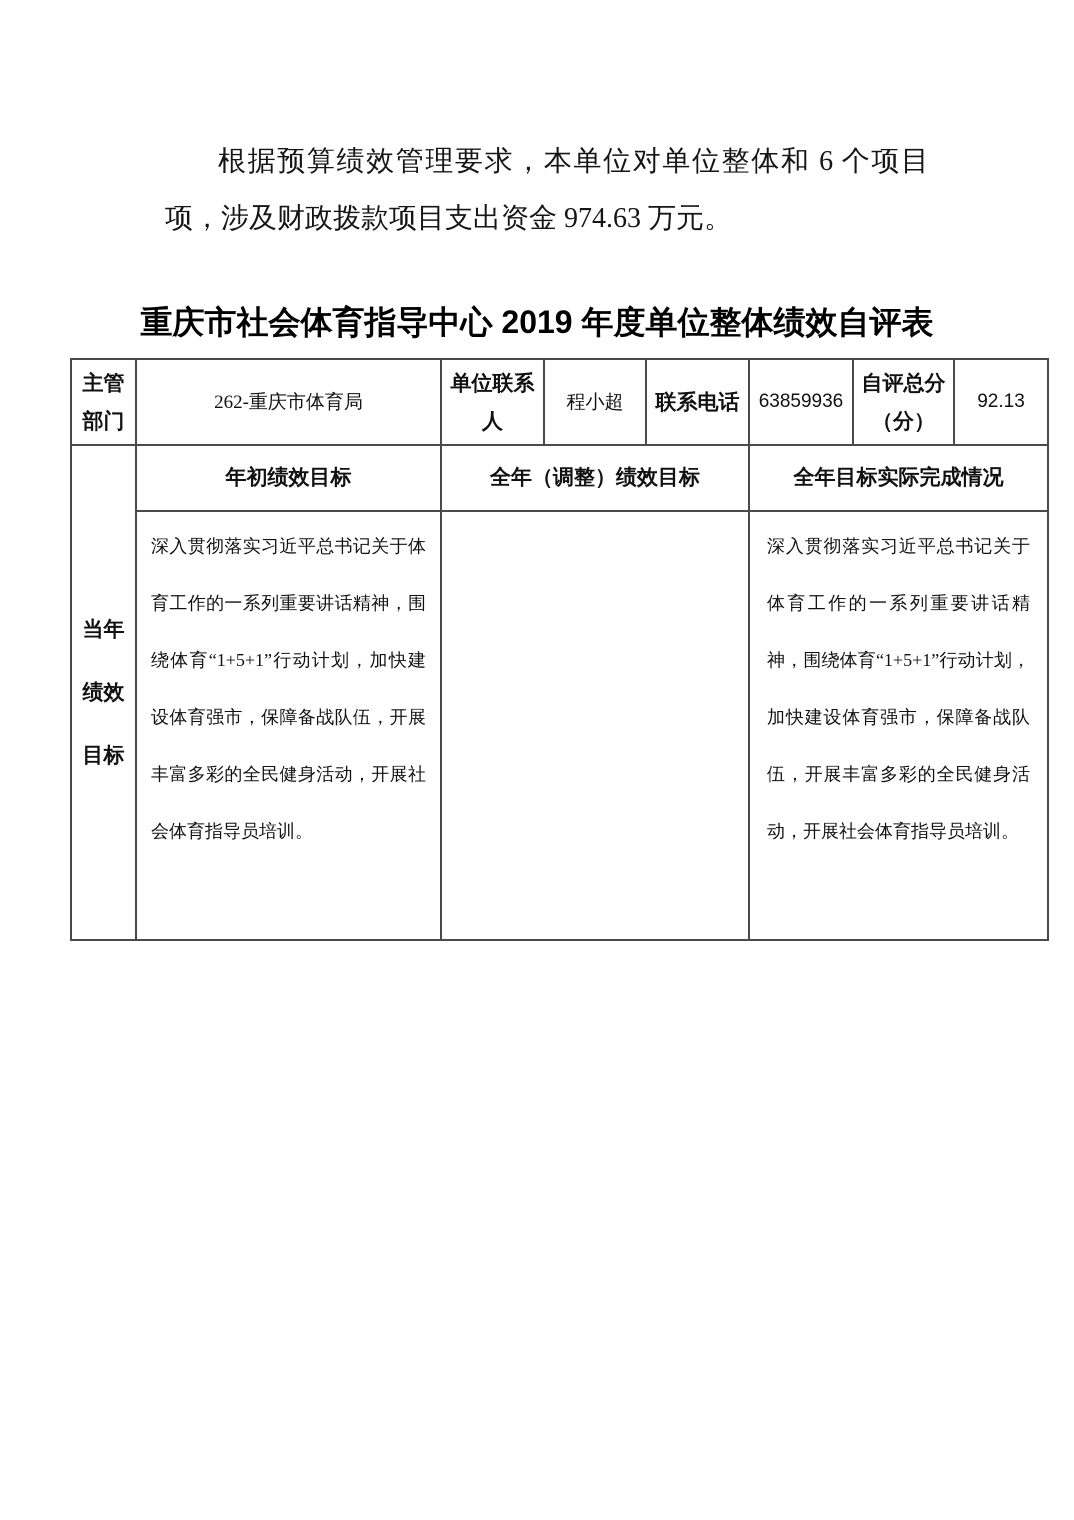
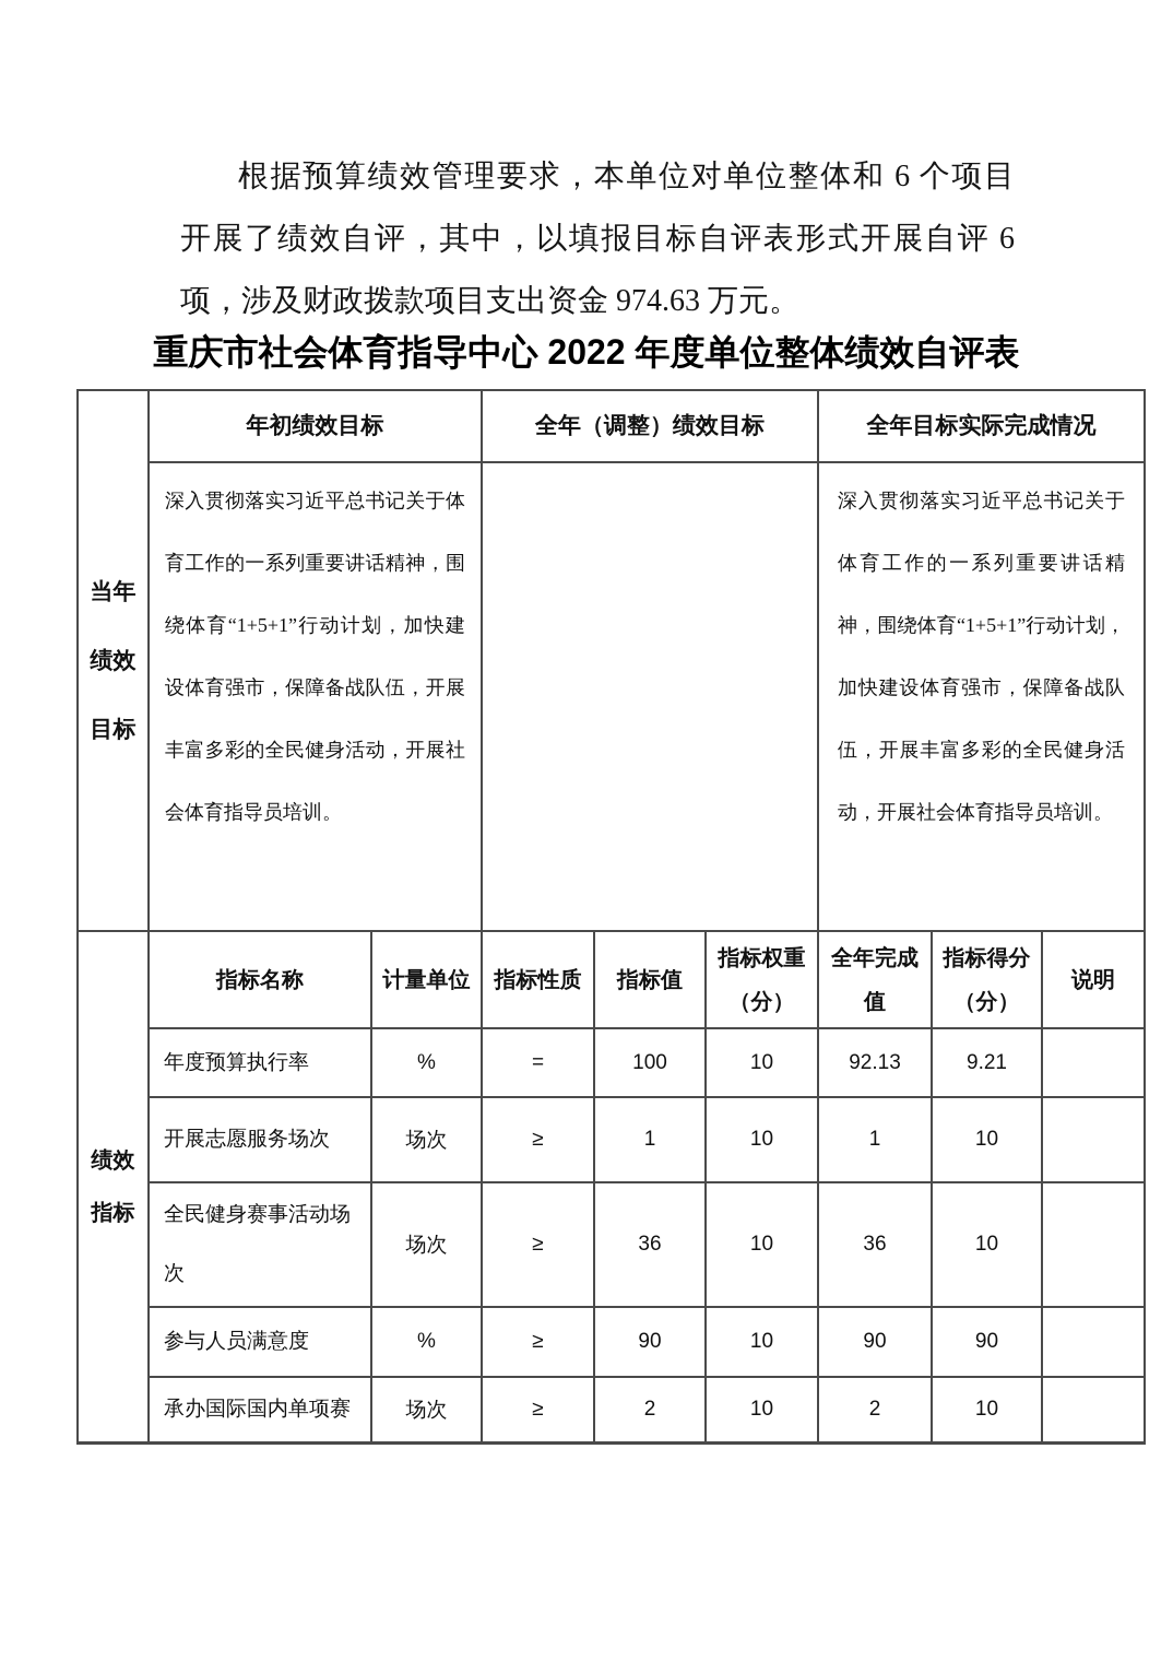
  根据预算绩效管理要求，本单位对单位整体和 6 个项目
+ 开展了绩效自评，其中，以填报目标自评表形式开展自评 6
  项，涉及财政拨款项目支出资金 974.63 万元。
- 重庆市社会体育指导中心 2019 年度单位整体绩效自评表
+ 重庆市社会体育指导中心 2022 年度单位整体绩效自评表
- 主管部门	262-重庆市体育局	单位联系人	程小超	联系电话	63859936	自评总分（分）	92.13
  当年绩效目标	年初绩效目标	全年（调整）绩效目标	全年目标实际完成情况
  深入贯彻落实习近平总书记关于体育工作的一系列重要讲话精神，围绕体育“1+5+1”行动计划，加快建设体育强市，保障备战队伍，开展丰富多彩的全民健身活动，开展社会体育指导员培训。		深入贯彻落实习近平总书记关于体育工作的一系列重要讲话精神，围绕体育“1+5+1”行动计划，加快建设体育强市，保障备战队伍，开展丰富多彩的全民健身活动，开展社会体育指导员培训。
+ 绩效指标	指标名称	计量单位	指标性质	指标值	指标权重（分）	全年完成值	指标得分（分）	说明
+ 年度预算执行率	%	=	100	10	92.13	9.21
+ 开展志愿服务场次	场次	≥	1	10	1	10
+ 全民健身赛事活动场次	场次	≥	36	10	36	10
+ 参与人员满意度	%	≥	90	10	90	90
+ 承办国际国内单项赛	场次	≥	2	10	2	10
